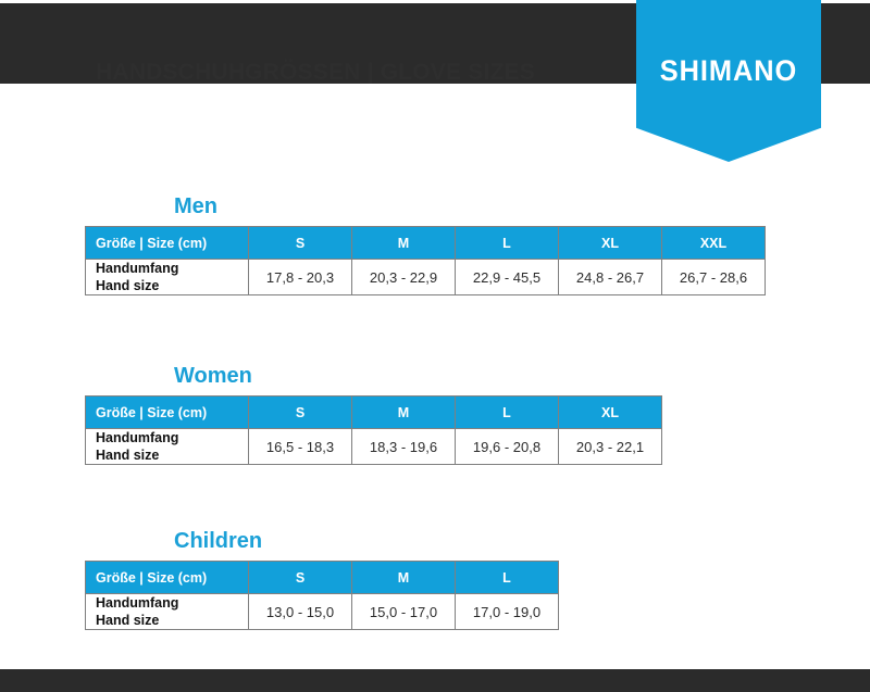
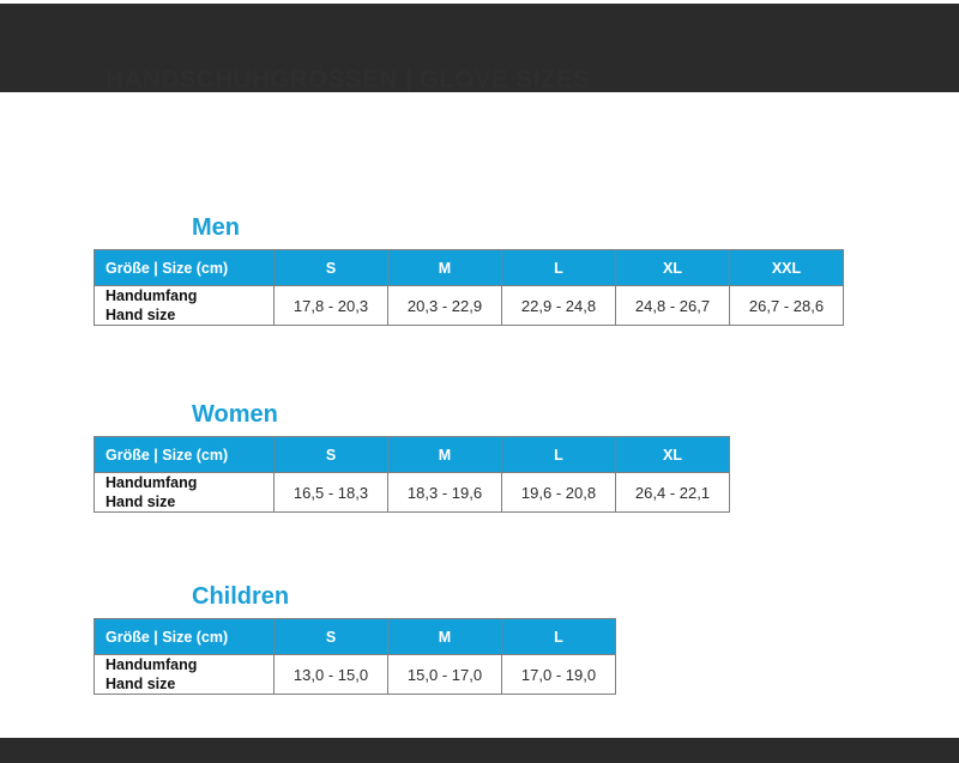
  HANDSCHUHGRÖSSEN | GLOVE SIZES
- SHIMANO
  Men
  Größe | Size (cm)	S	M	L	XL	XXL
- Handumfang Hand size	17,8 - 20,3	20,3 - 22,9	22,9 - 45,5	24,8 - 26,7	26,7 - 28,6
+ Handumfang Hand size	17,8 - 20,3	20,3 - 22,9	22,9 - 24,8	24,8 - 26,7	26,7 - 28,6
  Women
  Größe | Size (cm)	S	M	L	XL
- Handumfang Hand size	16,5 - 18,3	18,3 - 19,6	19,6 - 20,8	20,3 - 22,1
+ Handumfang Hand size	16,5 - 18,3	18,3 - 19,6	19,6 - 20,8	26,4 - 22,1
  Children
  Größe | Size (cm)	S	M	L
  Handumfang Hand size	13,0 - 15,0	15,0 - 17,0	17,0 - 19,0
